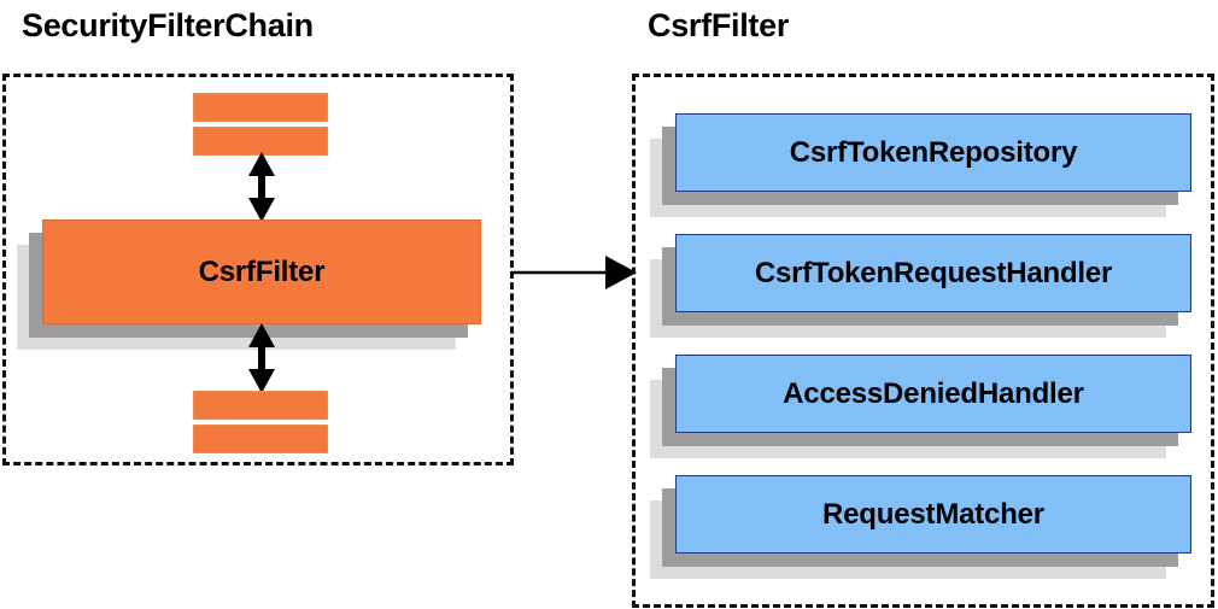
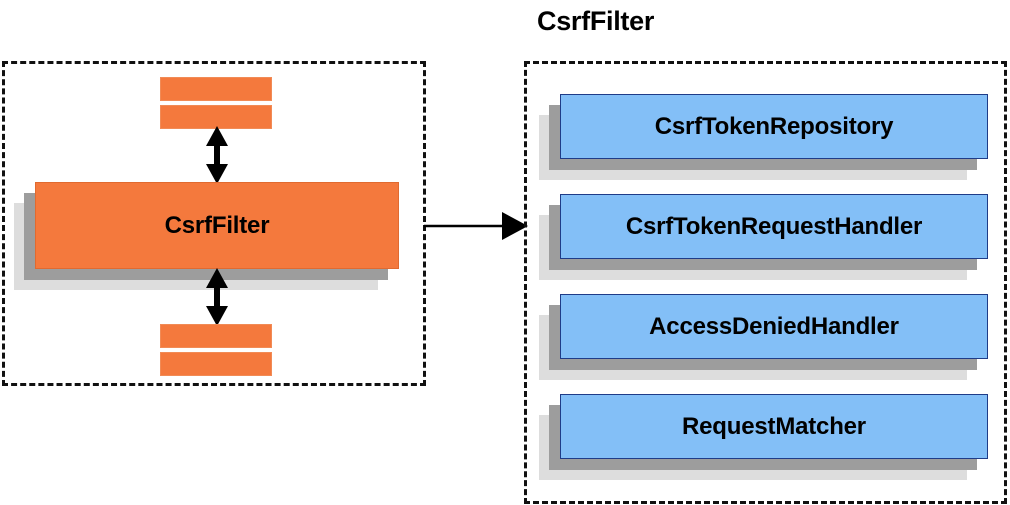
- SecurityFilterChain
  CsrfFilter
  CsrfFilter
  CsrfTokenRepository
  CsrfTokenRequestHandler
  AccessDeniedHandler
  RequestMatcher
